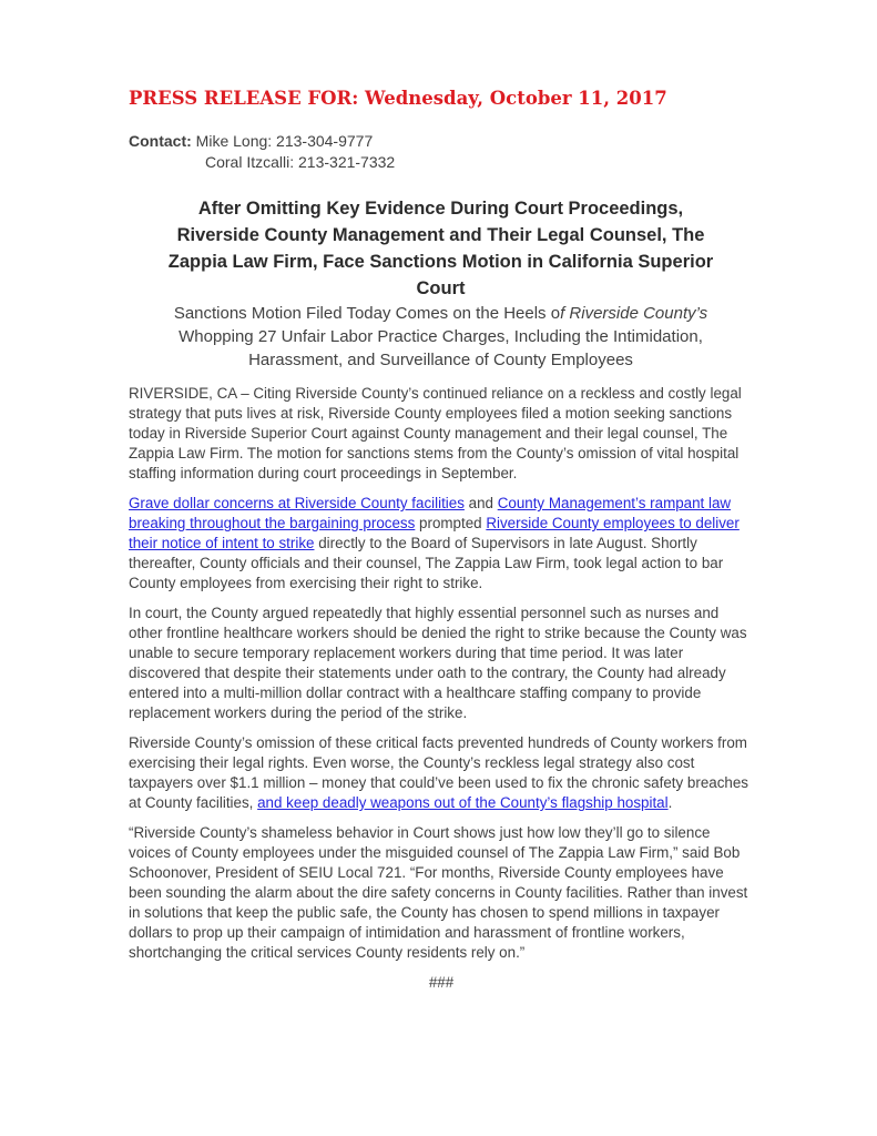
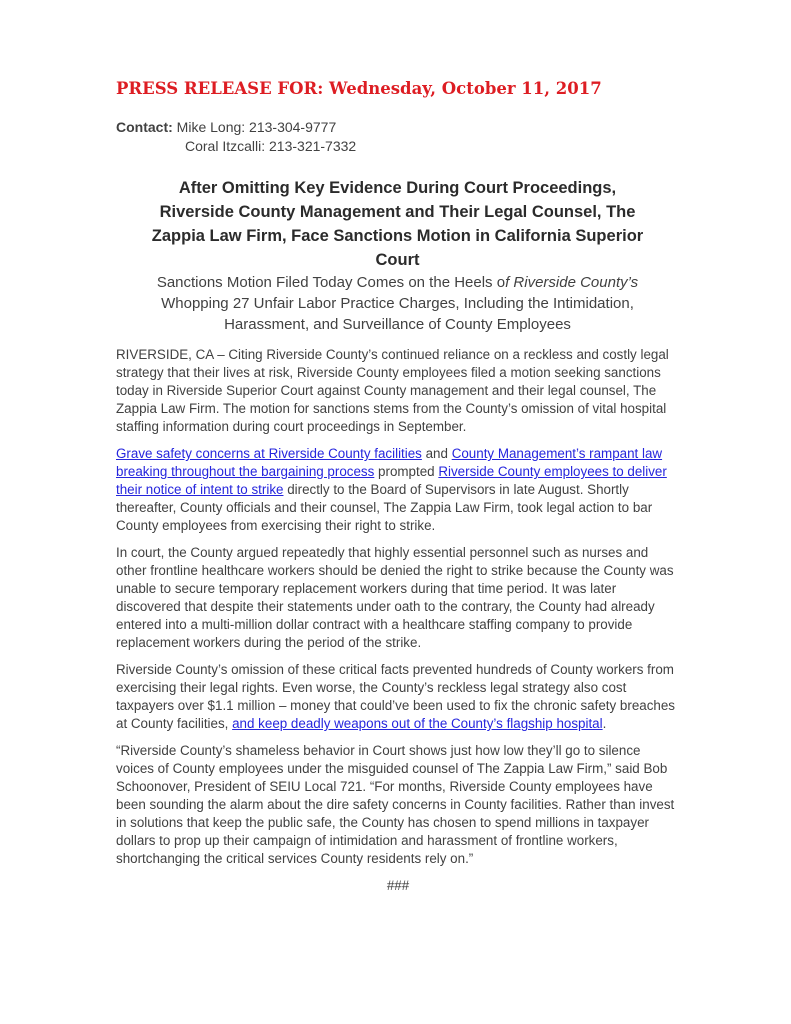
  PRESS RELEASE FOR: Wednesday, October 11, 2017
  Contact: Mike Long: 213-304-9777
  Coral Itzcalli: 213-321-7332
  After Omitting Key Evidence During Court Proceedings,
  Riverside County Management and Their Legal Counsel, The
  Zappia Law Firm, Face Sanctions Motion in California Superior
  Court
  Sanctions Motion Filed Today Comes on the Heels of Riverside County’s
  Whopping 27 Unfair Labor Practice Charges, Including the Intimidation,
  Harassment, and Surveillance of County Employees
- RIVERSIDE, CA – Citing Riverside County’s continued reliance on a reckless and costly legal strategy that puts lives at risk, Riverside County employees filed a motion seeking sanctions today in Riverside Superior Court against County management and their legal counsel, The Zappia Law Firm. The motion for sanctions stems from the County’s omission of vital hospital staffing information during court proceedings in September.
+ RIVERSIDE, CA – Citing Riverside County’s continued reliance on a reckless and costly legal strategy that their lives at risk, Riverside County employees filed a motion seeking sanctions today in Riverside Superior Court against County management and their legal counsel, The Zappia Law Firm. The motion for sanctions stems from the County’s omission of vital hospital staffing information during court proceedings in September.
- Grave dollar concerns at Riverside County facilities and County Management’s rampant law breaking throughout the bargaining process prompted Riverside County employees to deliver their notice of intent to strike directly to the Board of Supervisors in late August. Shortly thereafter, County officials and their counsel, The Zappia Law Firm, took legal action to bar County employees from exercising their right to strike.
+ Grave safety concerns at Riverside County facilities and County Management’s rampant law breaking throughout the bargaining process prompted Riverside County employees to deliver their notice of intent to strike directly to the Board of Supervisors in late August. Shortly thereafter, County officials and their counsel, The Zappia Law Firm, took legal action to bar County employees from exercising their right to strike.
  In court, the County argued repeatedly that highly essential personnel such as nurses and other frontline healthcare workers should be denied the right to strike because the County was unable to secure temporary replacement workers during that time period. It was later discovered that despite their statements under oath to the contrary, the County had already entered into a multi-million dollar contract with a healthcare staffing company to provide replacement workers during the period of the strike.
  Riverside County’s omission of these critical facts prevented hundreds of County workers from exercising their legal rights. Even worse, the County’s reckless legal strategy also cost taxpayers over $1.1 million – money that could’ve been used to fix the chronic safety breaches at County facilities, and keep deadly weapons out of the County’s flagship hospital.
  “Riverside County’s shameless behavior in Court shows just how low they’ll go to silence voices of County employees under the misguided counsel of The Zappia Law Firm,” said Bob Schoonover, President of SEIU Local 721. “For months, Riverside County employees have been sounding the alarm about the dire safety concerns in County facilities. Rather than invest in solutions that keep the public safe, the County has chosen to spend millions in taxpayer dollars to prop up their campaign of intimidation and harassment of frontline workers, shortchanging the critical services County residents rely on.”
  ###
